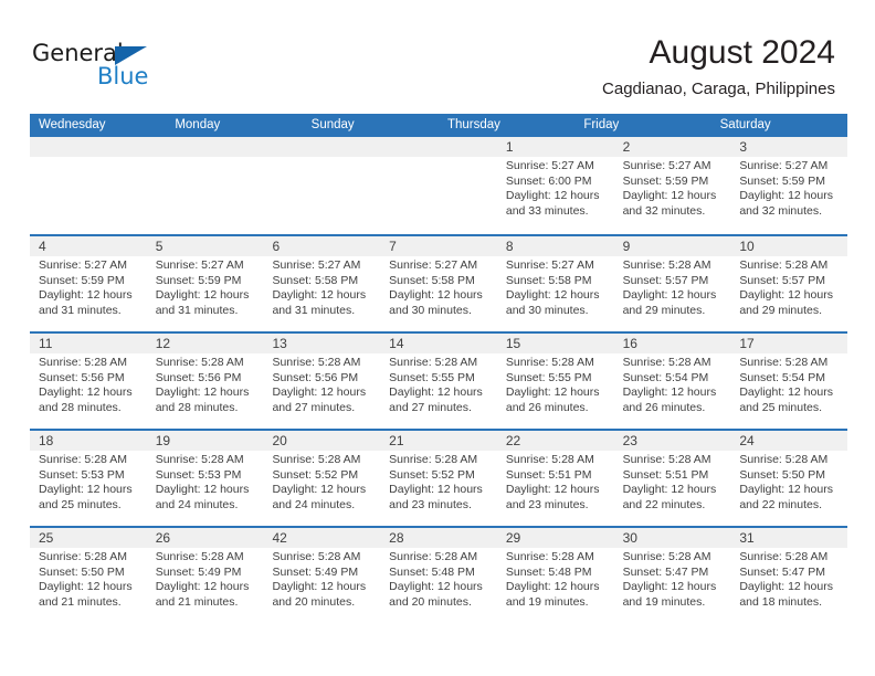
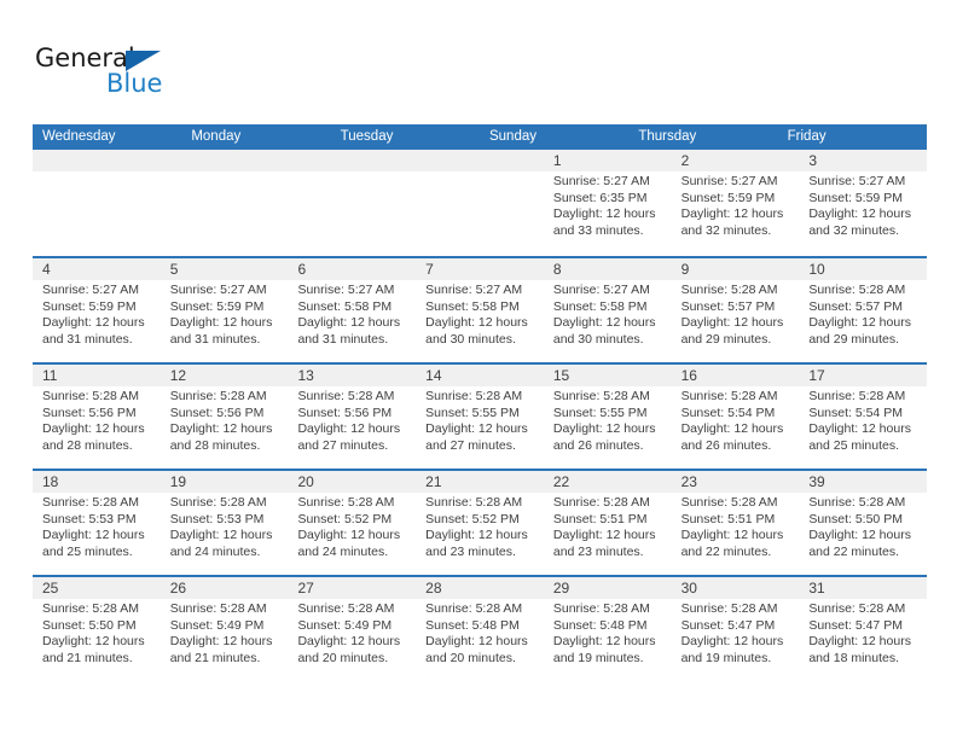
  General
  Blue
- August 2024
- Cagdianao, Caraga, Philippines
  Wednesday
  Monday
+ Tuesday
  Sunday
  Thursday
  Friday
- Saturday
  1
  Sunrise: 5:27 AM
- Sunset: 6:00 PM
+ Sunset: 6:35 PM
  Daylight: 12 hours
  and 33 minutes.
  2
  Sunrise: 5:27 AM
  Sunset: 5:59 PM
  Daylight: 12 hours
  and 32 minutes.
  3
  Sunrise: 5:27 AM
  Sunset: 5:59 PM
  Daylight: 12 hours
  and 32 minutes.
  4
  Sunrise: 5:27 AM
  Sunset: 5:59 PM
  Daylight: 12 hours
  and 31 minutes.
  5
  Sunrise: 5:27 AM
  Sunset: 5:59 PM
  Daylight: 12 hours
  and 31 minutes.
  6
  Sunrise: 5:27 AM
  Sunset: 5:58 PM
  Daylight: 12 hours
  and 31 minutes.
  7
  Sunrise: 5:27 AM
  Sunset: 5:58 PM
  Daylight: 12 hours
  and 30 minutes.
  8
  Sunrise: 5:27 AM
  Sunset: 5:58 PM
  Daylight: 12 hours
  and 30 minutes.
  9
  Sunrise: 5:28 AM
  Sunset: 5:57 PM
  Daylight: 12 hours
  and 29 minutes.
  10
  Sunrise: 5:28 AM
  Sunset: 5:57 PM
  Daylight: 12 hours
  and 29 minutes.
  11
  Sunrise: 5:28 AM
  Sunset: 5:56 PM
  Daylight: 12 hours
  and 28 minutes.
  12
  Sunrise: 5:28 AM
  Sunset: 5:56 PM
  Daylight: 12 hours
  and 28 minutes.
  13
  Sunrise: 5:28 AM
  Sunset: 5:56 PM
  Daylight: 12 hours
  and 27 minutes.
  14
  Sunrise: 5:28 AM
  Sunset: 5:55 PM
  Daylight: 12 hours
  and 27 minutes.
  15
  Sunrise: 5:28 AM
  Sunset: 5:55 PM
  Daylight: 12 hours
  and 26 minutes.
  16
  Sunrise: 5:28 AM
  Sunset: 5:54 PM
  Daylight: 12 hours
  and 26 minutes.
  17
  Sunrise: 5:28 AM
  Sunset: 5:54 PM
  Daylight: 12 hours
  and 25 minutes.
  18
  Sunrise: 5:28 AM
  Sunset: 5:53 PM
  Daylight: 12 hours
  and 25 minutes.
  19
  Sunrise: 5:28 AM
  Sunset: 5:53 PM
  Daylight: 12 hours
  and 24 minutes.
  20
  Sunrise: 5:28 AM
  Sunset: 5:52 PM
  Daylight: 12 hours
  and 24 minutes.
  21
  Sunrise: 5:28 AM
  Sunset: 5:52 PM
  Daylight: 12 hours
  and 23 minutes.
  22
  Sunrise: 5:28 AM
  Sunset: 5:51 PM
  Daylight: 12 hours
  and 23 minutes.
  23
  Sunrise: 5:28 AM
  Sunset: 5:51 PM
  Daylight: 12 hours
  and 22 minutes.
- 24
+ 39
  Sunrise: 5:28 AM
  Sunset: 5:50 PM
  Daylight: 12 hours
  and 22 minutes.
  25
  Sunrise: 5:28 AM
  Sunset: 5:50 PM
  Daylight: 12 hours
  and 21 minutes.
  26
  Sunrise: 5:28 AM
  Sunset: 5:49 PM
  Daylight: 12 hours
  and 21 minutes.
- 42
+ 27
  Sunrise: 5:28 AM
  Sunset: 5:49 PM
  Daylight: 12 hours
  and 20 minutes.
  28
  Sunrise: 5:28 AM
  Sunset: 5:48 PM
  Daylight: 12 hours
  and 20 minutes.
  29
  Sunrise: 5:28 AM
  Sunset: 5:48 PM
  Daylight: 12 hours
  and 19 minutes.
  30
  Sunrise: 5:28 AM
  Sunset: 5:47 PM
  Daylight: 12 hours
  and 19 minutes.
  31
  Sunrise: 5:28 AM
  Sunset: 5:47 PM
  Daylight: 12 hours
  and 18 minutes.
